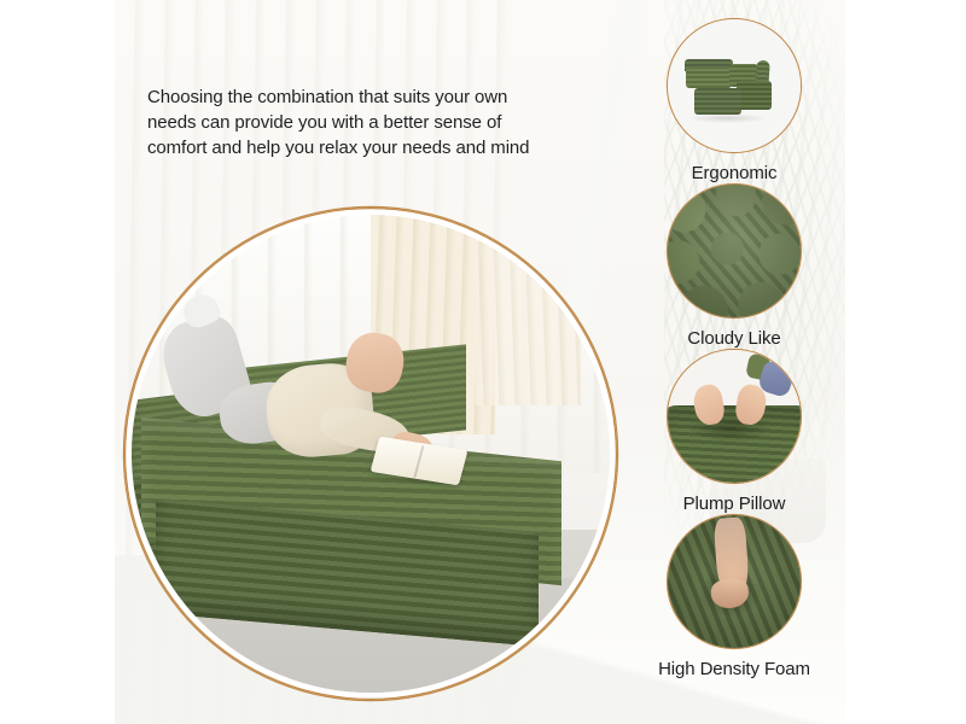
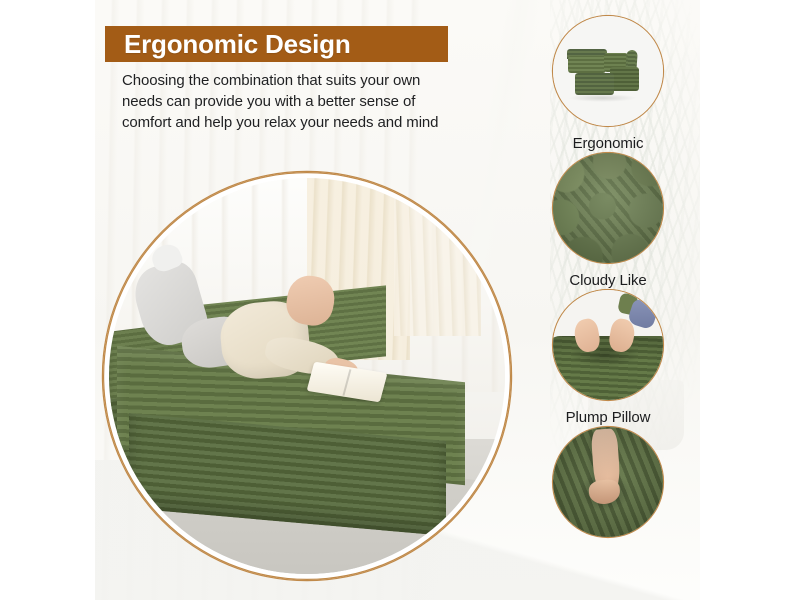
+ Ergonomic Design
  Choosing the combination that suits your own needs can provide you with a better sense of comfort and help you relax your needs and mind
  Ergonomic
  Cloudy Like
  Plump Pillow
- High Density Foam
